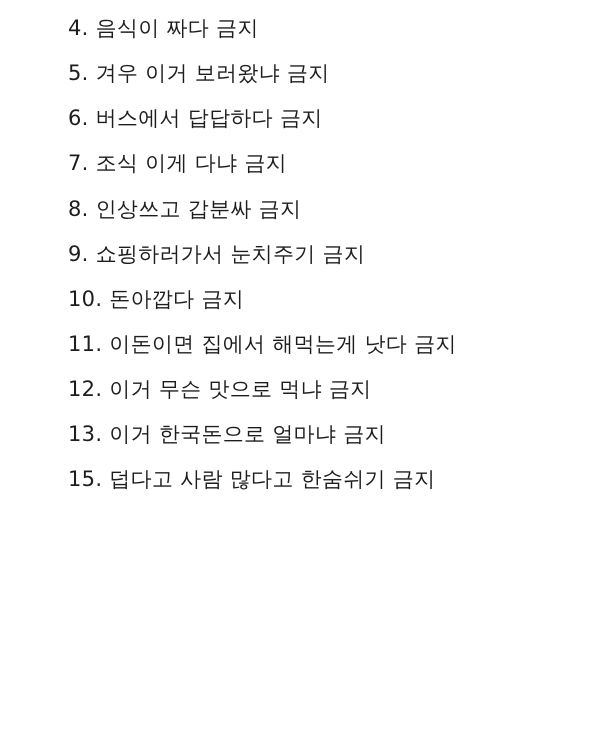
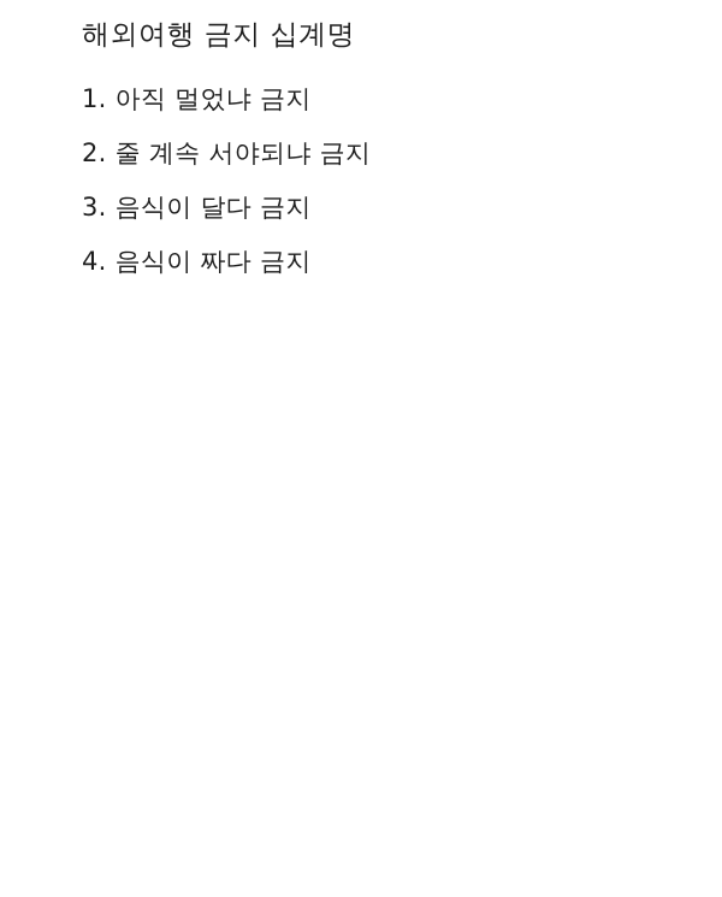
+ 해외여행 금지 십계명
+ 1. 아직 멀었냐 금지
+ 2. 줄 계속 서야되냐 금지
+ 3. 음식이 달다 금지
  4. 음식이 짜다 금지
- 5. 겨우 이거 보러왔냐 금지
- 6. 버스에서 답답하다 금지
- 7. 조식 이게 다냐 금지
- 8. 인상쓰고 갑분싸 금지
- 9. 쇼핑하러가서 눈치주기 금지
- 10. 돈아깝다 금지
- 11. 이돈이면 집에서 해먹는게 낫다 금지
- 12. 이거 무슨 맛으로 먹냐 금지
- 13. 이거 한국돈으로 얼마냐 금지
- 15. 덥다고 사람 많다고 한숨쉬기 금지
